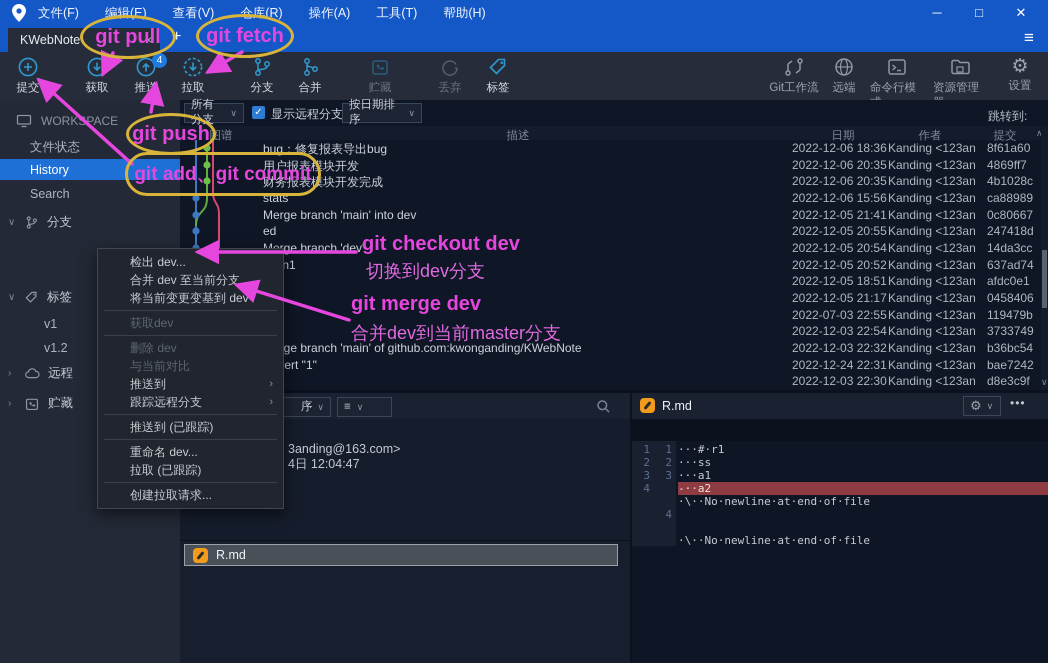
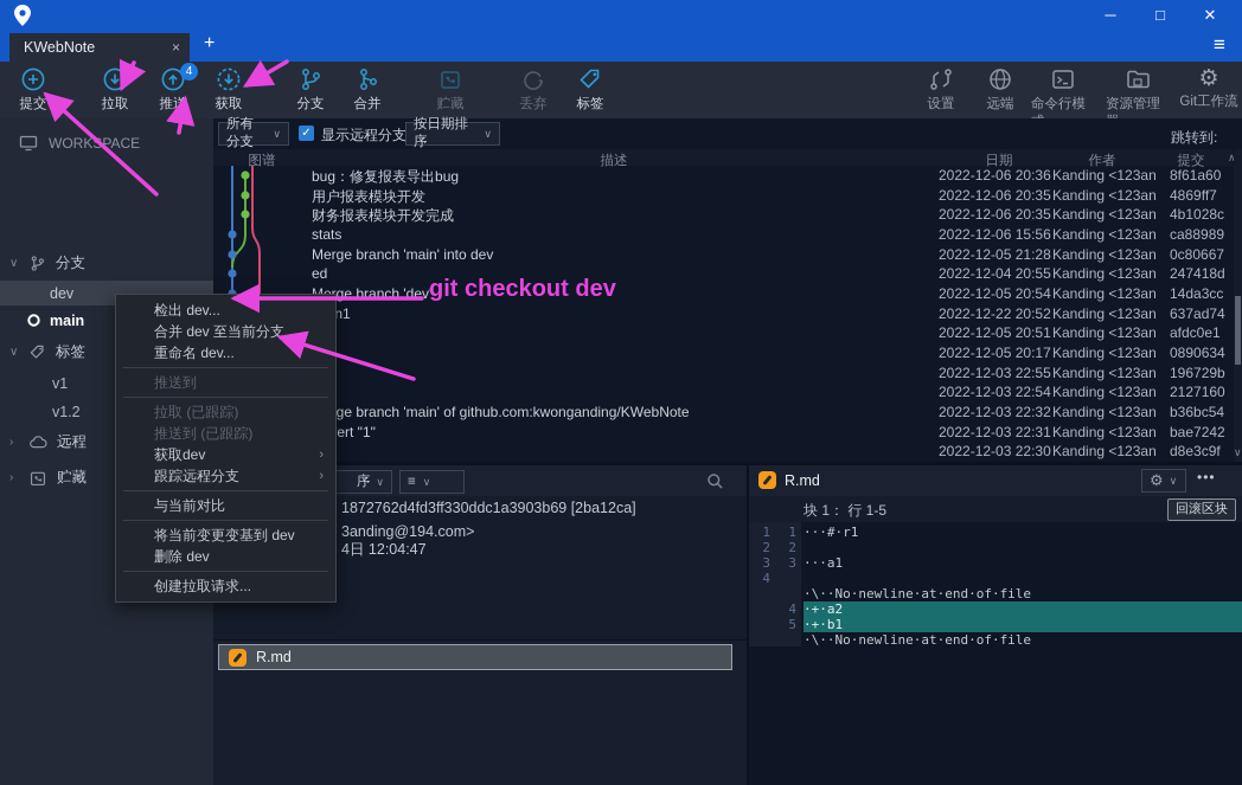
- 文件(F)
- 编辑(E)
- 查看(V)
- 仓库(R)
- 操作(A)
- 工具(T)
- 帮助(H)
  ─
  □
  ✕
  KWebNote
  ×
  +
  ≡
  提交
- 获取
+ 拉取
  推送
- 拉取
+ 获取
  分支
  合并
  贮藏
  丢弃
  标签
- Git工作流
+ 设置
  远端
  命令行模
  资源管理
  ⚙
- 设置
+ Git工作流
  4
  WORKPACE
- 文件状态
- History
- Search
  ∨
  分支
+ dev
+ main
  ∨
  标签
  v1
  v1.2
  ›
  远程
  ›
  贮藏
  所有分支
  ∨
  ✓
  显示远程分支
  按日期排序
  ∨
  跳转到:
  图谱
  描述
  日期
  作者
  提交
  ∧
  bug：修复报表导出bug
- 2022-12-06 18:36
+ 2022-12-06 20:36
  Kanding <123an
  8f61a60
  用户报表模块开发
  2022-12-06 20:35
  Kanding <123an
  4869ff7
  财务报表模块开发完成
  2022-12-06 20:35
  Kanding <123an
  4b1028c
  stats
  2022-12-06 15:56
  Kanding <123an
  ca88989
  Merge branch 'main' into dev
- 2022-12-05 21:41
+ 2022-12-05 21:28
  Kanding <123an
  0c80667
  ed
- 2022-12-05 20:55
+ 2022-12-04 20:55
  Kanding <123an
  247418d
  ge branch 'dev'
  2022-12-05 20:54
  Kanding <123an
  14da3cc
- 2022-12-05 20:52
+ 2022-12-22 20:52
  Kanding <123an
  637ad74
- 2022-12-05 18:51
+ 2022-12-05 20:51
  Kanding <123an
  afdc0e1
- 2022-12-05 21:17
+ 2022-12-05 20:17
  Kanding <123an
- 0458406
+ 0890634
- 2022-07-03 22:55
+ 2022-12-03 22:55
  Kanding <123an
- 119479b
+ 196729b
  2022-12-03 22:54
  Kanding <123an
- 3733749
+ 2127160
  ge branch 'main' of github.com:kwonganding/KWebNote
  2022-12-03 22:32
  Kanding <123an
  b36bc54
- 2022-12-24 22:31
+ 2022-12-03 22:31
  Kanding <123an
  bae7242
  2022-12-03 22:30
  Kanding <123an
  d8e3c9f
  ∨
  序
  ∨
  ≡
  ∨
+ 1872762d4fd3ff330ddc1a3903b69 [2ba12ca]
- 3anding@163.com>
+ 3anding@194.com>
  4日 12:04:47
  R.md
  R.md
  ⚙
  ∨
  •••
+ 块 1： 行 1-5
+ 回滚区块
  1
  1
  ···#·r1
  2
  2
- ···ss
  3
  3
  ···a1
  4
- -··a2
  ·\··No·newline·at·end·of·file
  4
+ ·+·a2
+ 5
+ ·+·b1
  ·\··No·newline·at·end·of·file
  检出 dev...
  合并 dev 至当前分支
- 将当前变更变基到 dev
+ 重命名 dev...
- 获取dev
+ 推送到
- 删除 dev
+ 拉取 (已跟踪)
- 与当前对比
+ 推送到 (已跟踪)
- 推送到
+ 获取dev
  ›
  跟踪远程分支
  ›
- 推送到 (已跟踪)
+ 与当前对比
- 重命名 dev...
+ 将当前变更变基到 dev
- 拉取 (已跟踪)
+ 删除 dev
  创建拉取请求...
- git pull
- git fetch
- git push
- git add、git commit
  git checkout dev
- 切换到dev分支
- git merge dev
- 合并dev到当前master分支
